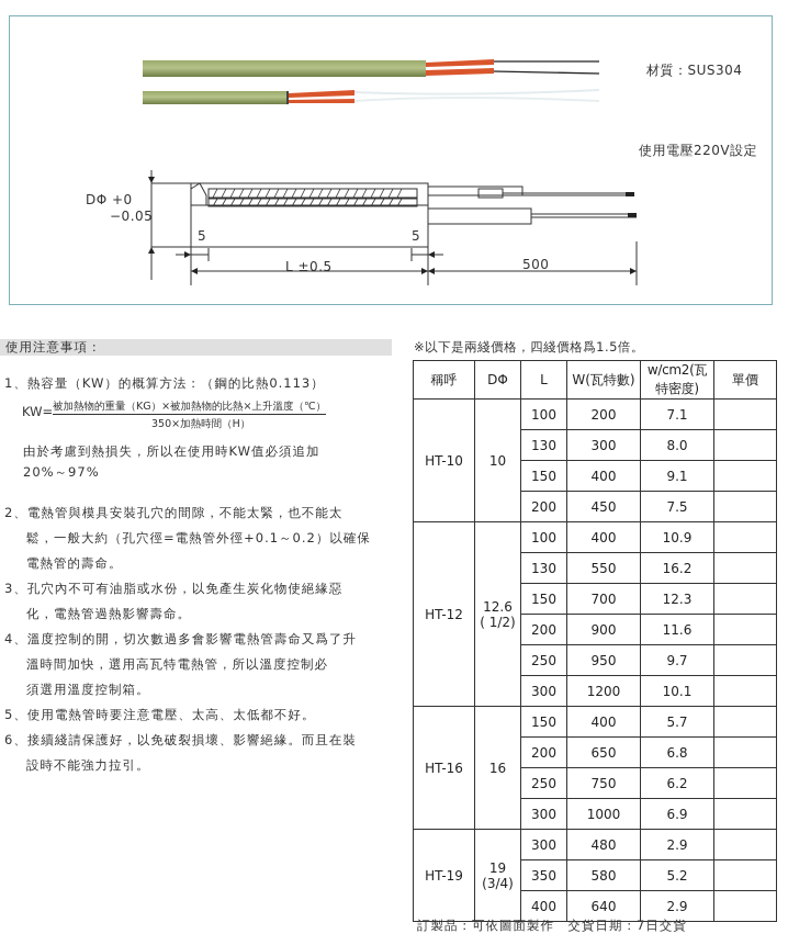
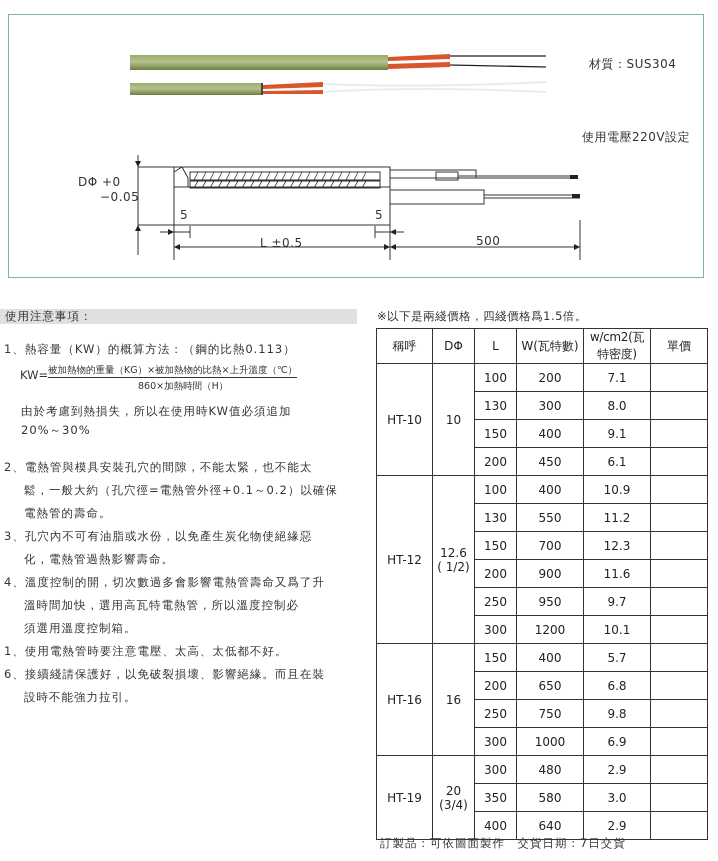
  材質：SUS304
  使用電壓220V設定
  DΦ +0
  −0.05
  5
  5
  L ±0.5
  500
  使用注意事項：
  1、熱容量（KW）的概算方法：（鋼的比熱0.113）
  KW=
  被加熱物的重量（KG）×被加熱物的比熱×上升溫度（℃）
- 350×加熱時間（H）
+ 860×加熱時間（H）
  由於考慮到熱損失，所以在使用時KW值必須追加
- 20%～97%
+ 20%～30%
  2、電熱管與模具安裝孔穴的間隙，不能太緊，也不能太
  鬆，一般大約（孔穴徑=電熱管外徑+0.1～0.2）以確保
  電熱管的壽命。
  3、孔穴內不可有油脂或水份，以免產生炭化物使絕緣惡
  化，電熱管過熱影響壽命。
  4、溫度控制的開，切次數過多會影響電熱管壽命又爲了升
  溫時間加快，選用高瓦特電熱管，所以溫度控制必
  須選用溫度控制箱。
- 5、使用電熱管時要注意電壓、太高、太低都不好。
+ 1、使用電熱管時要注意電壓、太高、太低都不好。
  6、接續綫請保護好，以免破裂損壞、影響絕緣。而且在裝
  設時不能強力拉引。
  ※以下是兩綫價格，四綫價格爲1.5倍。
  稱呼	DΦ	L	W(瓦特數)	w/cm2(瓦特密度)	單價
  HT-10	10	100	200	7.1
  130	300	8.0
  150	400	9.1
- 200	450	7.5
+ 200	450	6.1
  HT-12	12.6 ( 1/2)	100	400	10.9
- 130	550	16.2
+ 130	550	11.2
  150	700	12.3
  200	900	11.6
  250	950	9.7
  300	1200	10.1
  HT-16	16	150	400	5.7
  200	650	6.8
- 250	750	6.2
+ 250	750	9.8
  300	1000	6.9
- HT-19	19 (3/4)	300	480	2.9
+ HT-19	20 (3/4)	300	480	2.9
- 350	580	5.2
+ 350	580	3.0
  400	640	2.9
  訂製品：可依圖面製作 交貨日期：7日交貨
